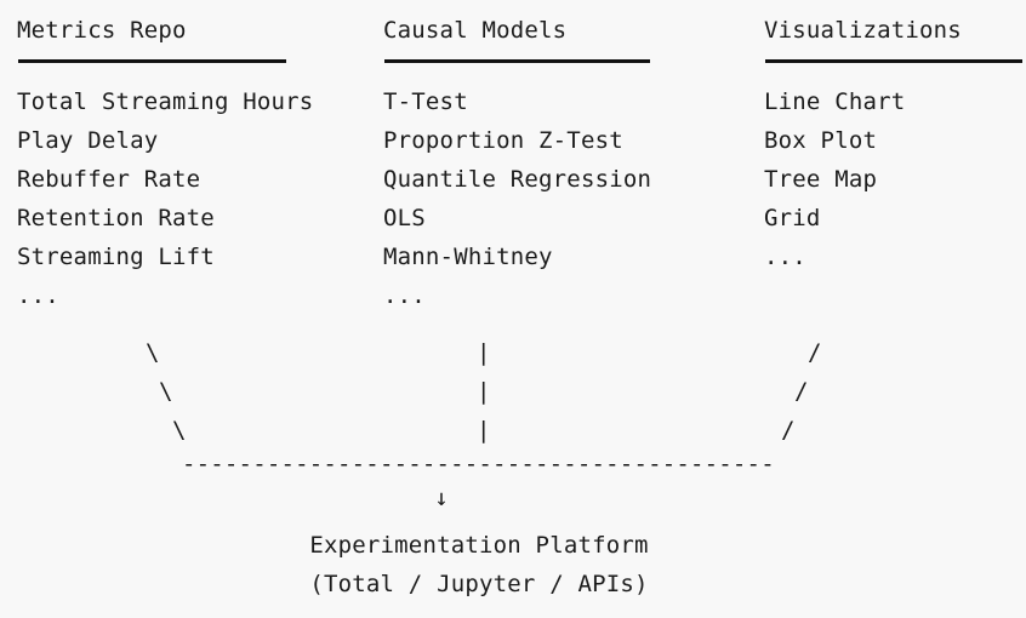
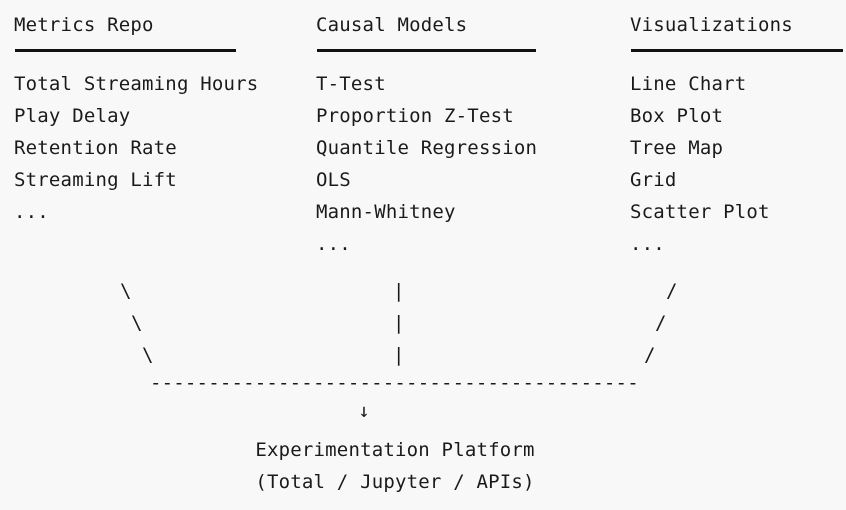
  Metrics Repo
  Total Streaming Hours
  Play Delay
- Rebuffer Rate
  Retention Rate
  Streaming Lift
  ...
  Causal Models
  T-Test
  Proportion Z-Test
  Quantile Regression
  OLS
  Mann-Whitney
  ...
  Visualizations
  Line Chart
  Box Plot
  Tree Map
  Grid
+ Scatter Plot
  ...
  \
  \
  \
  |
  |
  |
  /
  /
  /
  ------------------------------------------
  ↓
  Experimentation Platform
  (Total / Jupyter / APIs)
